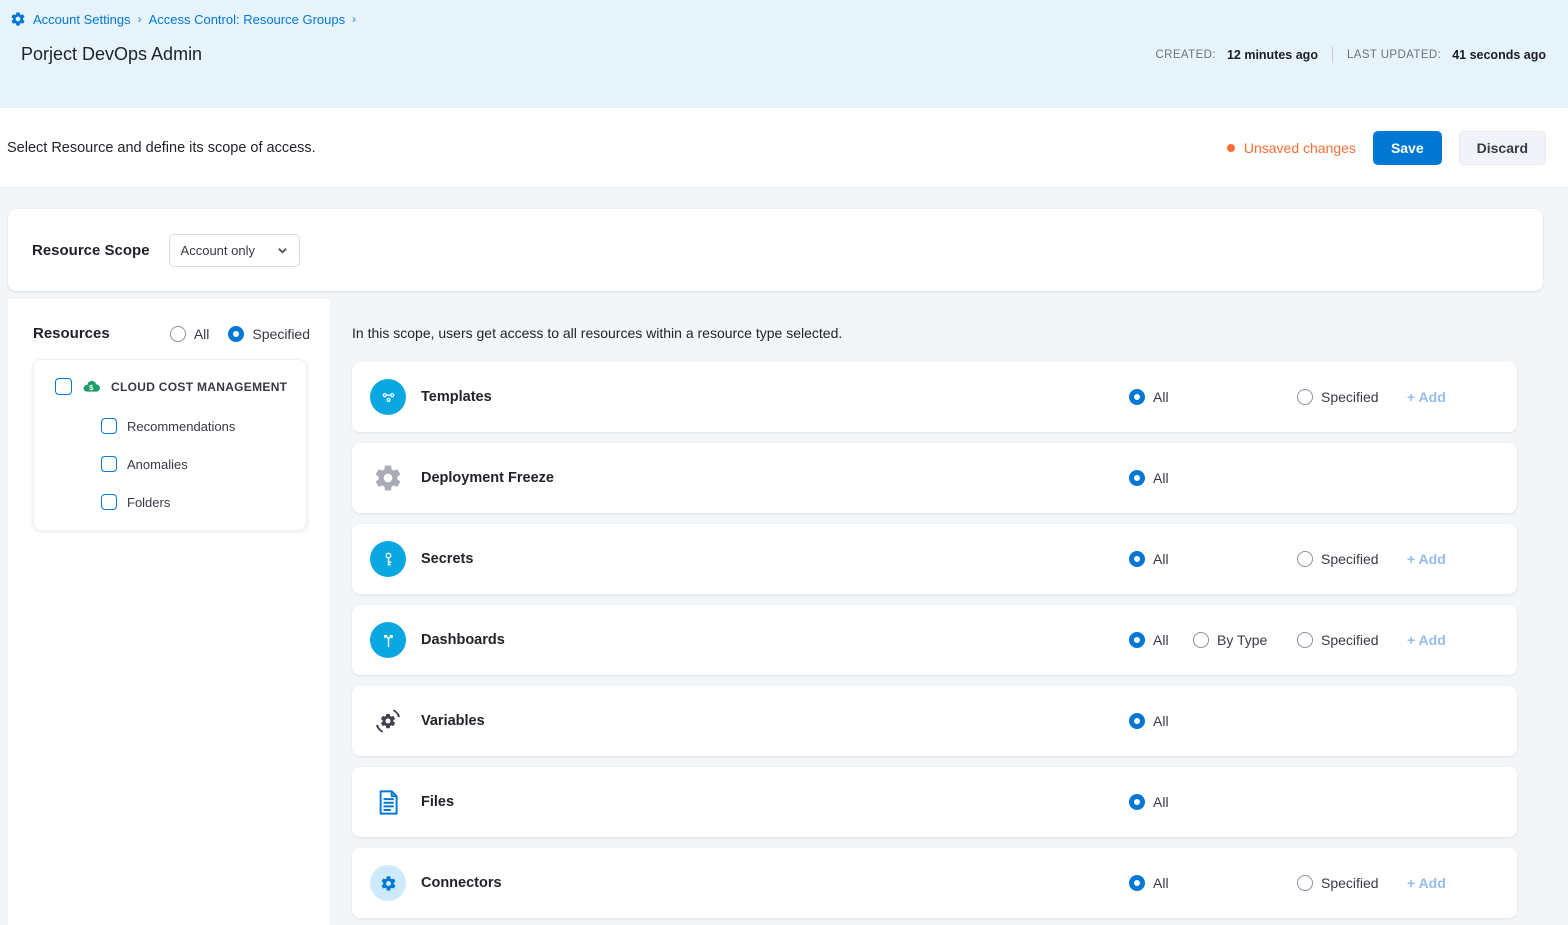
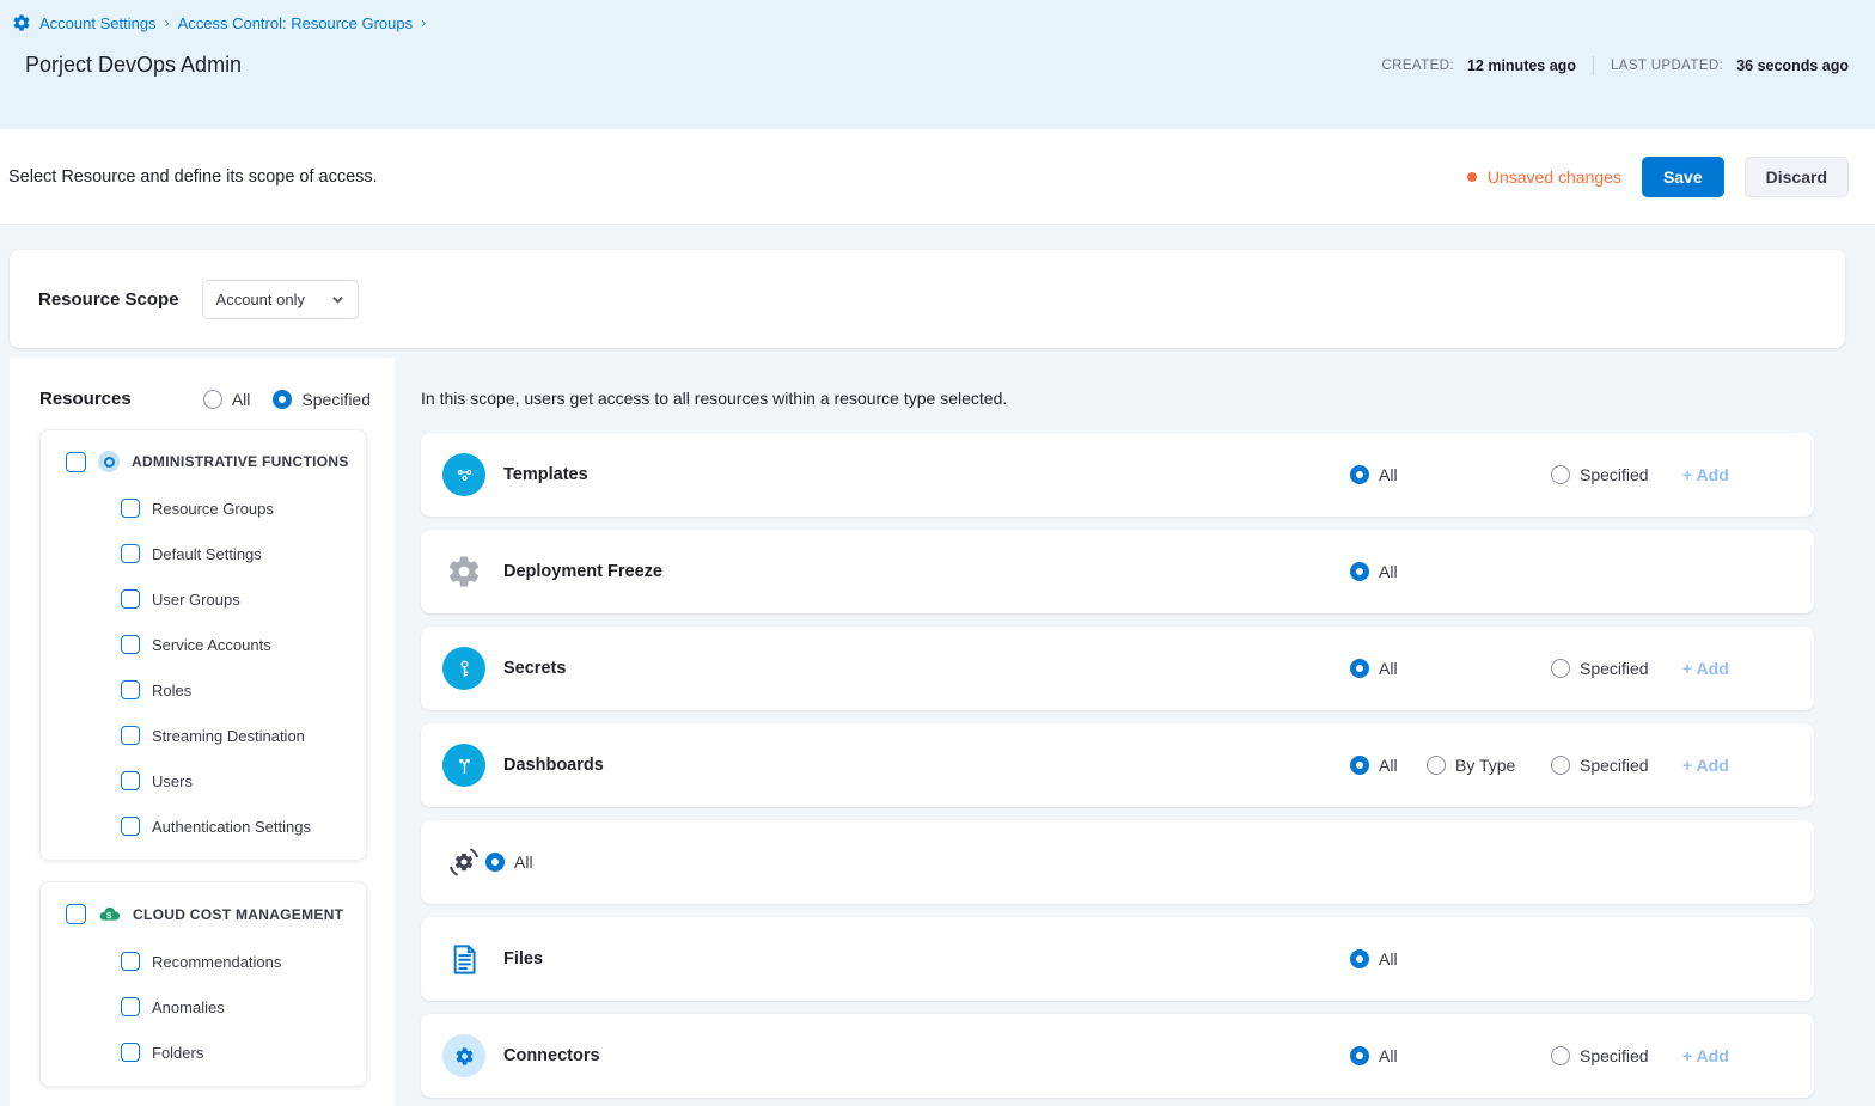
  Account Settings
  ›
  Access Control: Resource Groups
  ›
  Porject DevOps Admin
  CREATED:
  12 minutes ago
  LAST UPDATED:
- 41 seconds ago
+ 36 seconds ago
  Select Resource and define its scope of access.
  Unsaved changes
  Save
  Discard
  Resource Scope
  Account only
  Resources
  All
  Specified
+ ADMINISTRATIVE FUNCTIONS
+ Resource Groups
+ Default Settings
+ User Groups
+ Service Accounts
+ Roles
+ Streaming Destination
+ Users
+ Authentication Settings
  $
  CLOUD COST MANAGEMENT
  Recommendations
  Anomalies
  Folders
  In this scope, users get access to all resources within a resource type selected.
  Templates
  All
  Specified
  + Add
  Deployment Freeze
  All
  Secrets
  All
  Specified
  + Add
  Dashboards
  All
  By Type
  Specified
  + Add
- Variables
  All
  Files
  All
  Connectors
  All
  Specified
  + Add
